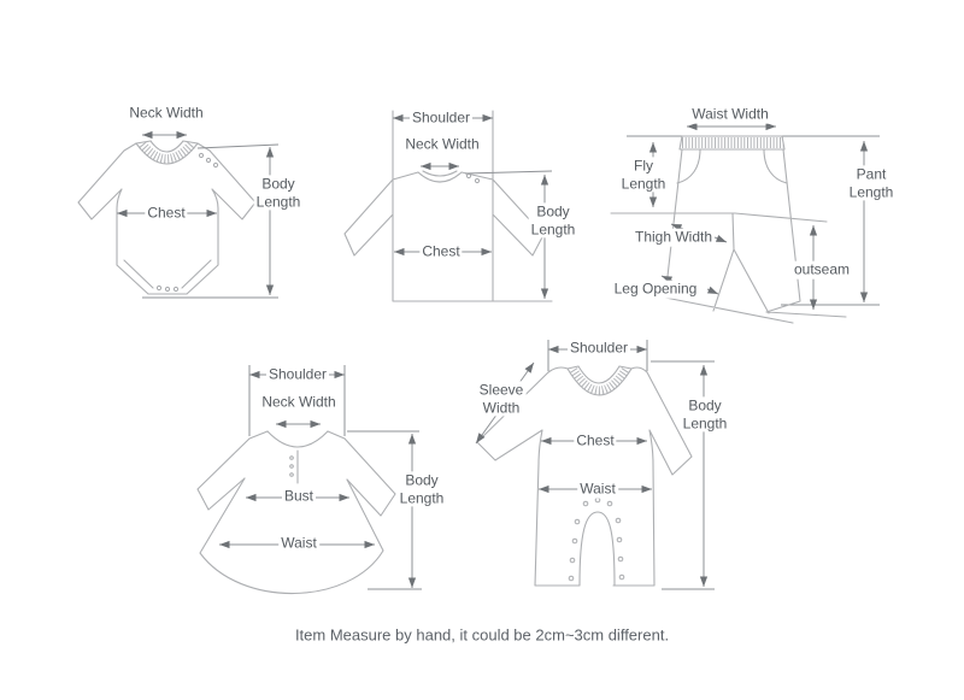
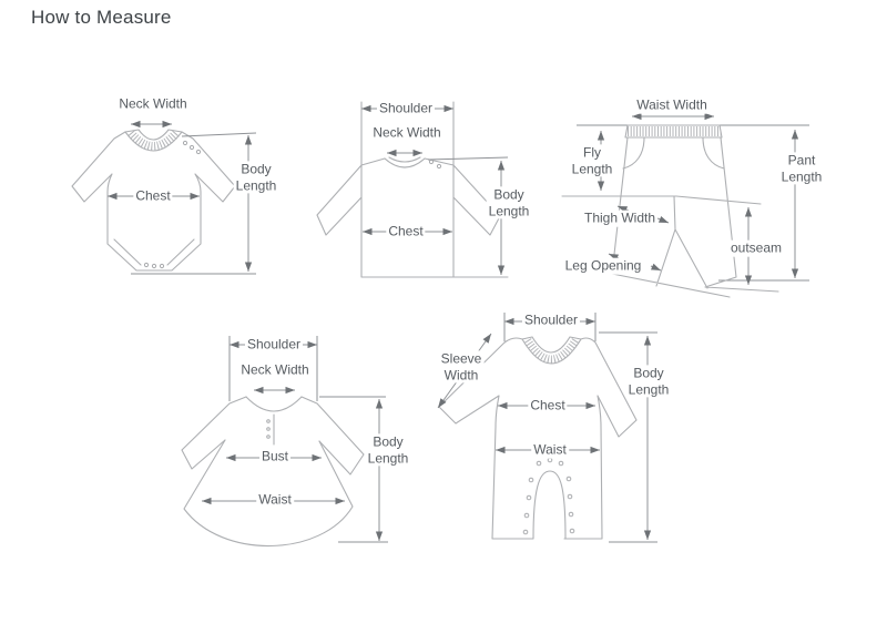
+ How to Measure
  Neck Width
  Chest
  Body
  Length
  Shoulder
  Neck Width
  Chest
  Body
  Length
  Waist Width
  Fly
  Length
  Pant
  Length
  Thigh Width
  outseam
  Leg Opening
  Shoulder
  Neck Width
  Bust
  Waist
  Body
  Length
  Shoulder
  Sleeve
  Width
  Chest
  Waist
  Body
  Length
- Item Measure by hand, it could be 2cm~3cm different.
